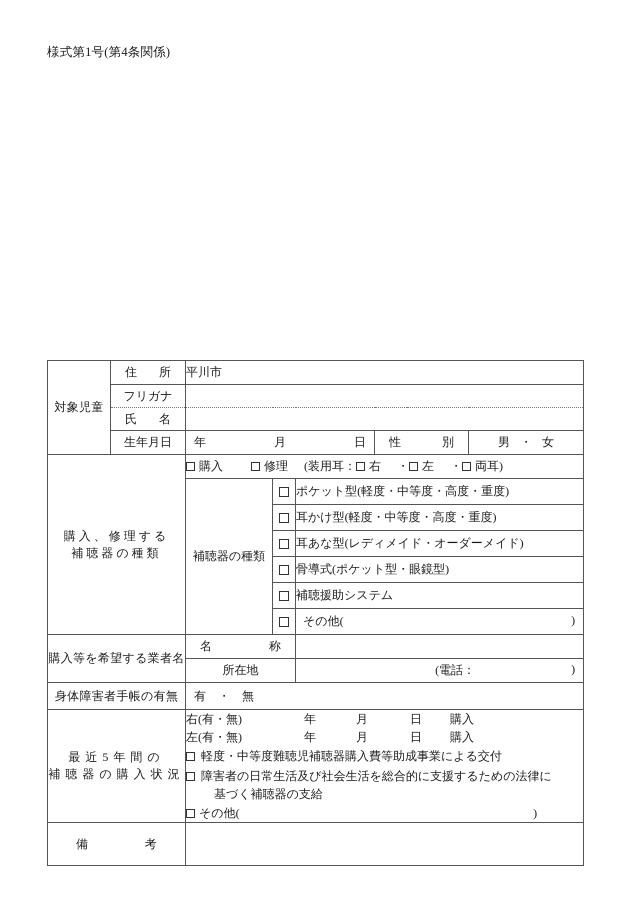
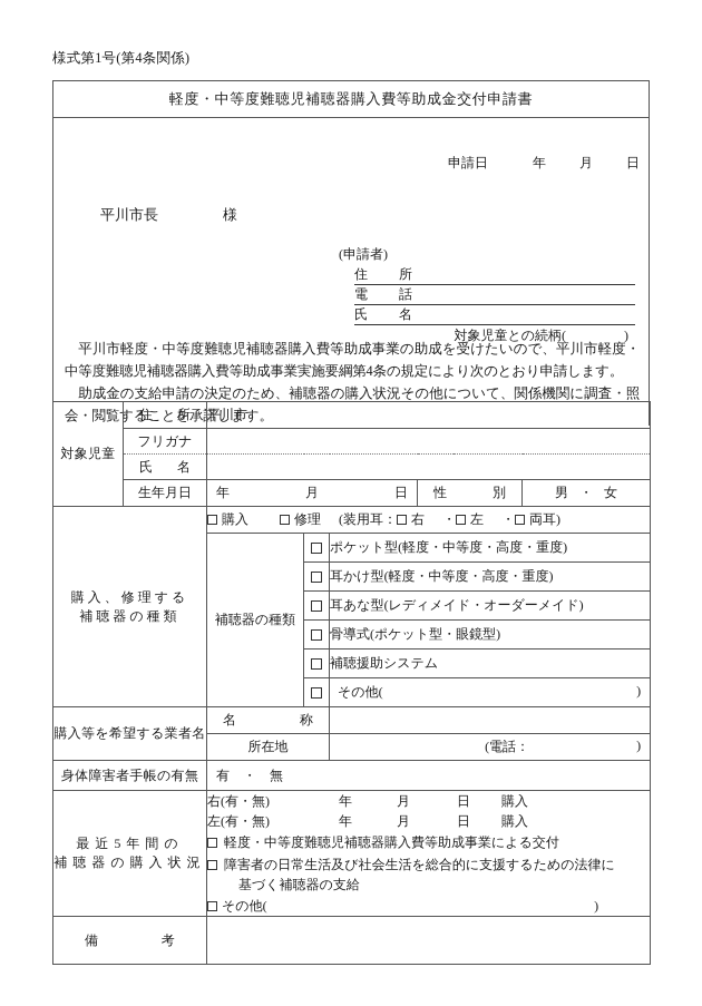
  様式第1号(第4条関係)
+ 軽度・中等度難聴児補聴器購入費等助成金交付申請書
+ 申請日 年 月 日
+ 平川市長 様
+ (申請者)
+ 住
+ 所
+ 電
+ 話
+ 氏
+ 名
+ 対象児童との続柄( )
+ 平川市軽度・中等度難聴児補聴器購入費等助成事業の助成を受けたいので、平川市軽度・中等度難聴児補聴器購入費等助成事業実施要綱第4条の規定により次のとおり申請します。
+ 助成金の支給申請の決定のため、補聴器の購入状況その他について、関係機関に調査・照会・閲覧することを承諾します。
  対象児童	住 所	平川市
  フリガナ
  氏 名
  生年月日	年 月 日	性 別	男 ・ 女
  購入、修理する 補聴器の種類	購入 修理 (装用耳： 右 ・ 左 ・ 両耳)
  補聴器の種類		ポケット型(軽度・中等度・高度・重度)
  	耳かけ型(軽度・中等度・高度・重度)
  	耳あな型(レディメイド・オーダーメイド)
  	骨導式(ポケット型・眼鏡型)
  	補聴援助システム
  	その他( )
  購入等を希望する業者名	名 称
  所在地	(電話： )
  身体障害者手帳の有無	有 ・ 無
  最近5年間の 補聴器の購入状況	右(有・無) 年 月 日 購入 左(有・無) 年 月 日 購入 軽度・中等度難聴児補聴器購入費等助成事業による交付 障害者の日常生活及び社会生活を総合的に支援するための法律に 基づく補聴器の支給 その他( )
  備 考
